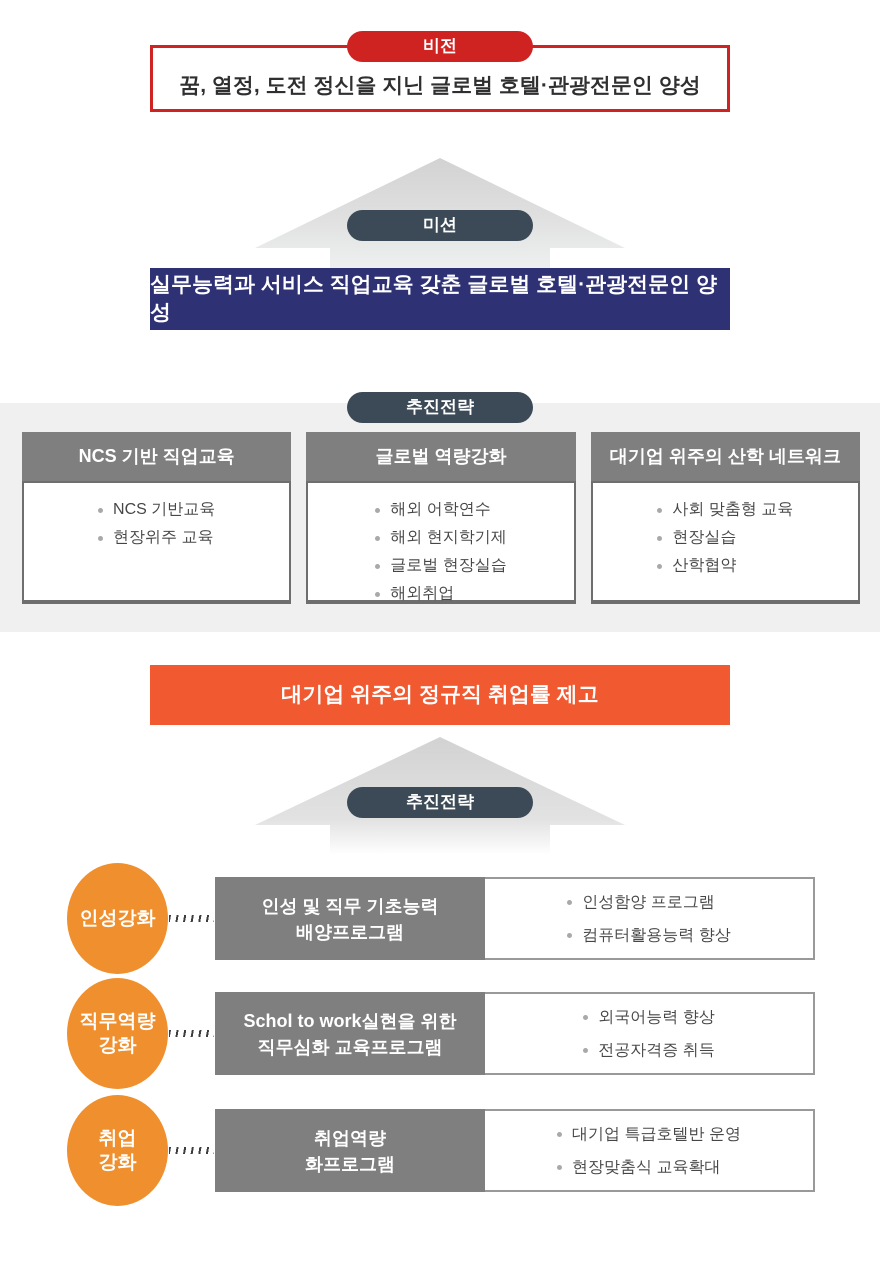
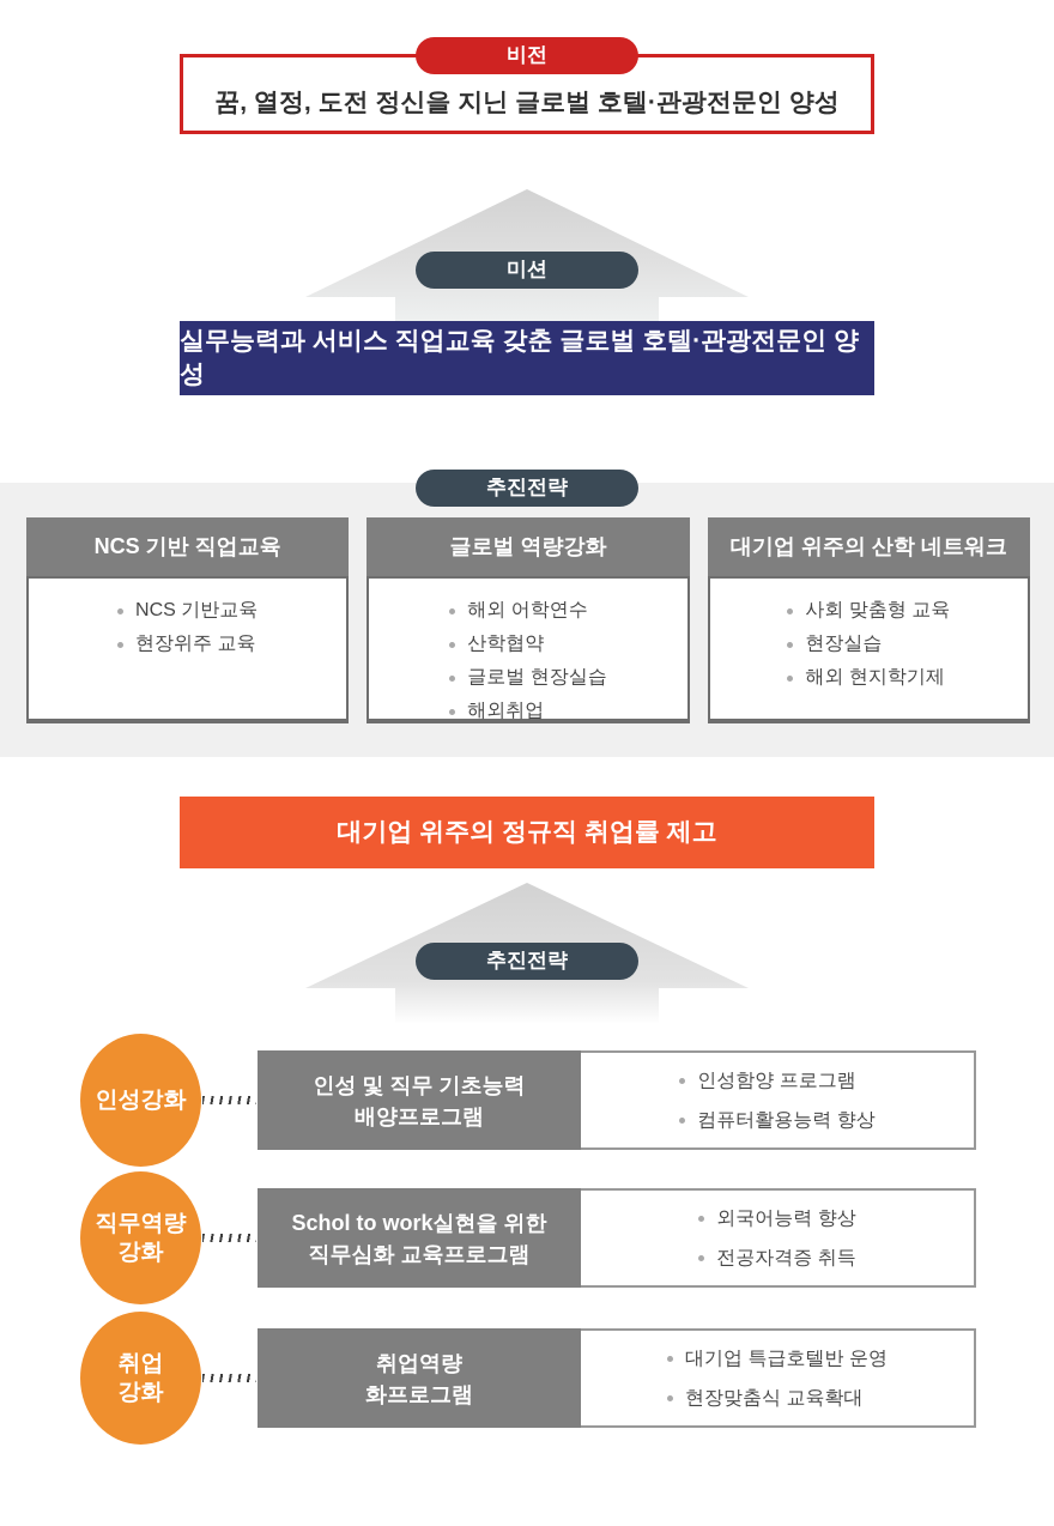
  비전
  꿈, 열정, 도전 정신을 지닌 글로벌 호텔·관광전문인 양성
  미션
  실무능력과 서비스 직업교육 갖춘 글로벌 호텔·관광전문인 양성
  추진전략
  NCS 기반 직업교육
  NCS 기반교육
  현장위주 교육
  글로벌 역량강화
  해외 어학연수
- 해외 현지학기제
+ 산학협약
  글로벌 현장실습
  해외취업
  대기업 위주의 산학 네트워크
  사회 맞춤형 교육
  현장실습
- 산학협약
+ 해외 현지학기제
  대기업 위주의 정규직 취업률 제고
  추진전략
  인성강화
  인성 및 직무 기초능력
  배양프로그램
  인성함양 프로그램
  컴퓨터활용능력 향상
  직무역량
  강화
  Schol to work실현을 위한
  직무심화 교육프로그램
  외국어능력 향상
  전공자격증 취득
  취업
  강화
  취업역량
  화프로그램
  대기업 특급호텔반 운영
  현장맞춤식 교육확대
